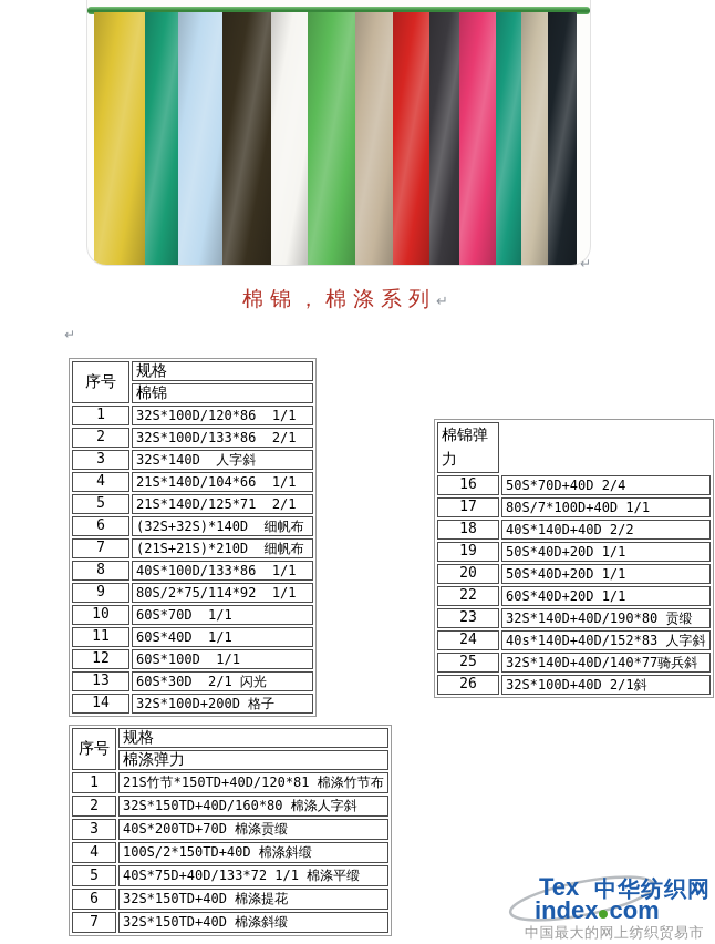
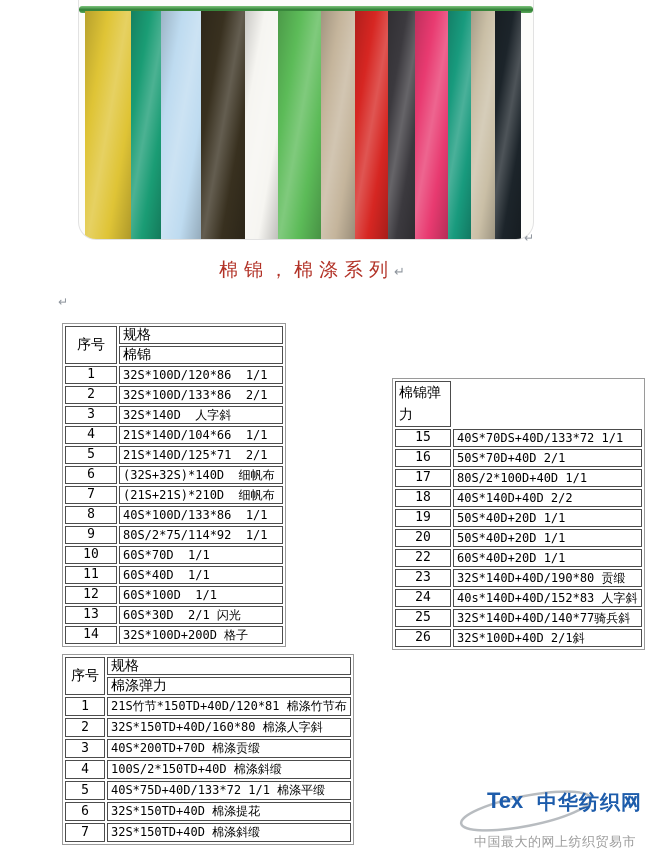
  ↵
  ↵
  棉锦，棉涤系列↵
  序号	规格
  棉锦
  1	32S*100D/120*86 1/1
  2	32S*100D/133*86 2/1
  3	32S*140D 人字斜
  4	21S*140D/104*66 1/1
  5	21S*140D/125*71 2/1
  6	(32S+32S)*140D 细帆布
  7	(21S+21S)*210D 细帆布
  8	40S*100D/133*86 1/1
  9	80S/2*75/114*92 1/1
  10	60S*70D 1/1
  11	60S*40D 1/1
  12	60S*100D 1/1
  13	60S*30D 2/1 闪光
  14	32S*100D+200D 格子
  棉锦弹力
+ 15	40S*70DS+40D/133*72 1/1
- 16	50S*70D+40D 2/4
+ 16	50S*70D+40D 2/1
- 17	80S/7*100D+40D 1/1
+ 17	80S/2*100D+40D 1/1
  18	40S*140D+40D 2/2
  19	50S*40D+20D 1/1
  20	50S*40D+20D 1/1
  22	60S*40D+20D 1/1
  23	32S*140D+40D/190*80 贡缎
  24	40s*140D+40D/152*83 人字斜
  25	32S*140D+40D/140*77骑兵斜
  26	32S*100D+40D 2/1斜
  序号	规格
  棉涤弹力
  1	21S竹节*150TD+40D/120*81 棉涤竹节布
  2	32S*150TD+40D/160*80 棉涤人字斜
  3	40S*200TD+70D 棉涤贡缎
  4	100S/2*150TD+40D 棉涤斜缎
  5	40S*75D+40D/133*72 1/1 棉涤平缎
  6	32S*150TD+40D 棉涤提花
  7	32S*150TD+40D 棉涤斜缎
  Tex
  中华纺织网
- index
- com
  中国最大的网上纺织贸易市
